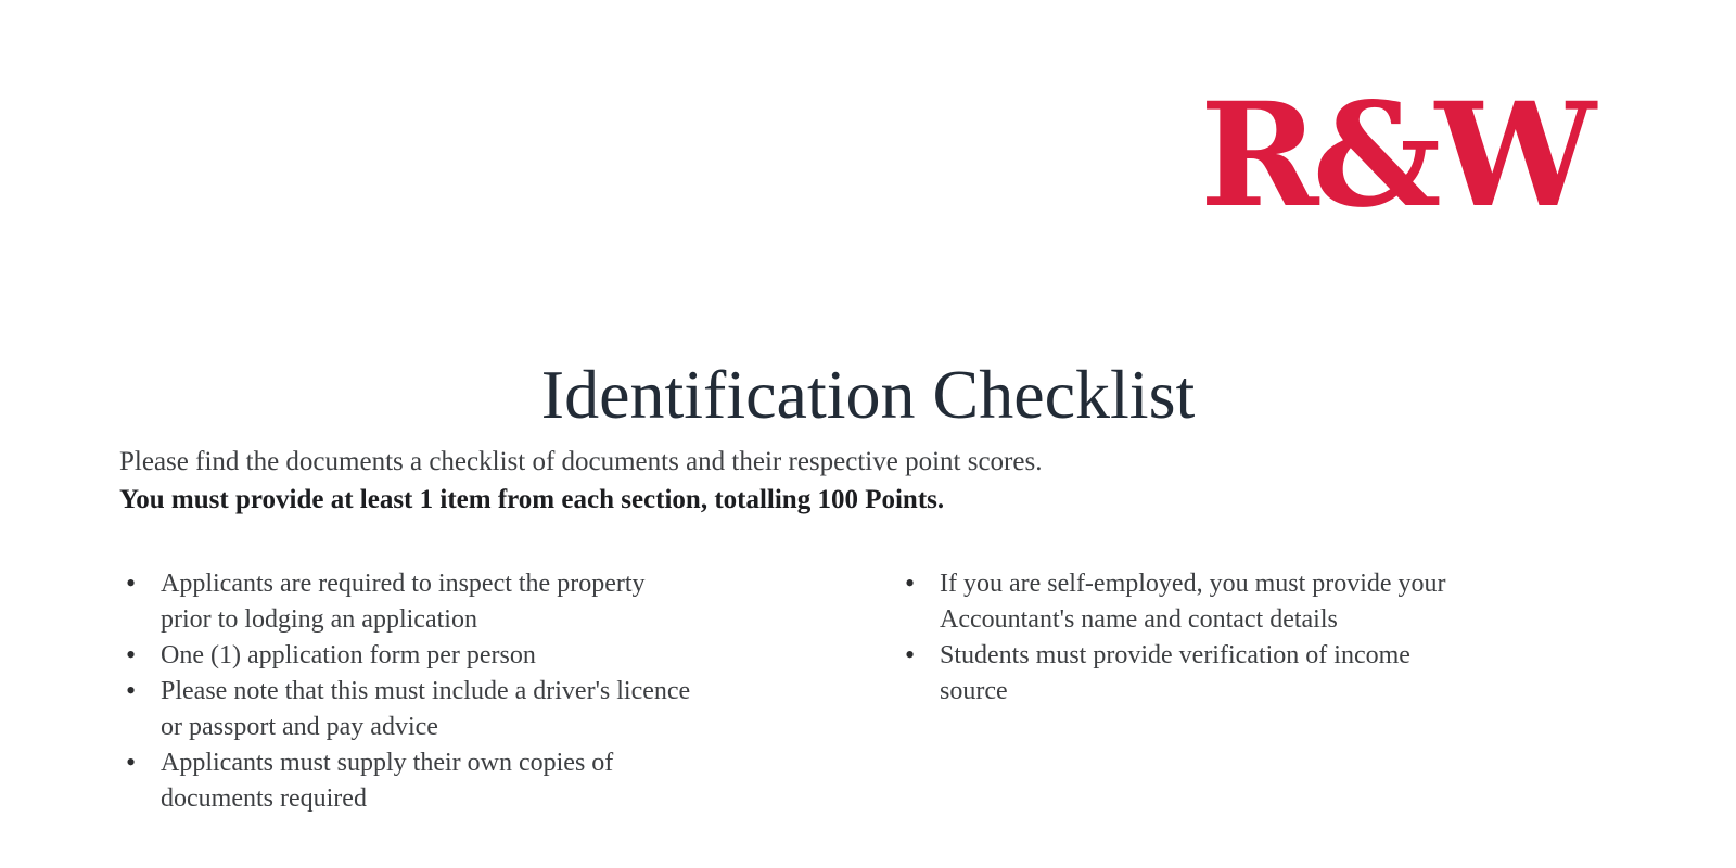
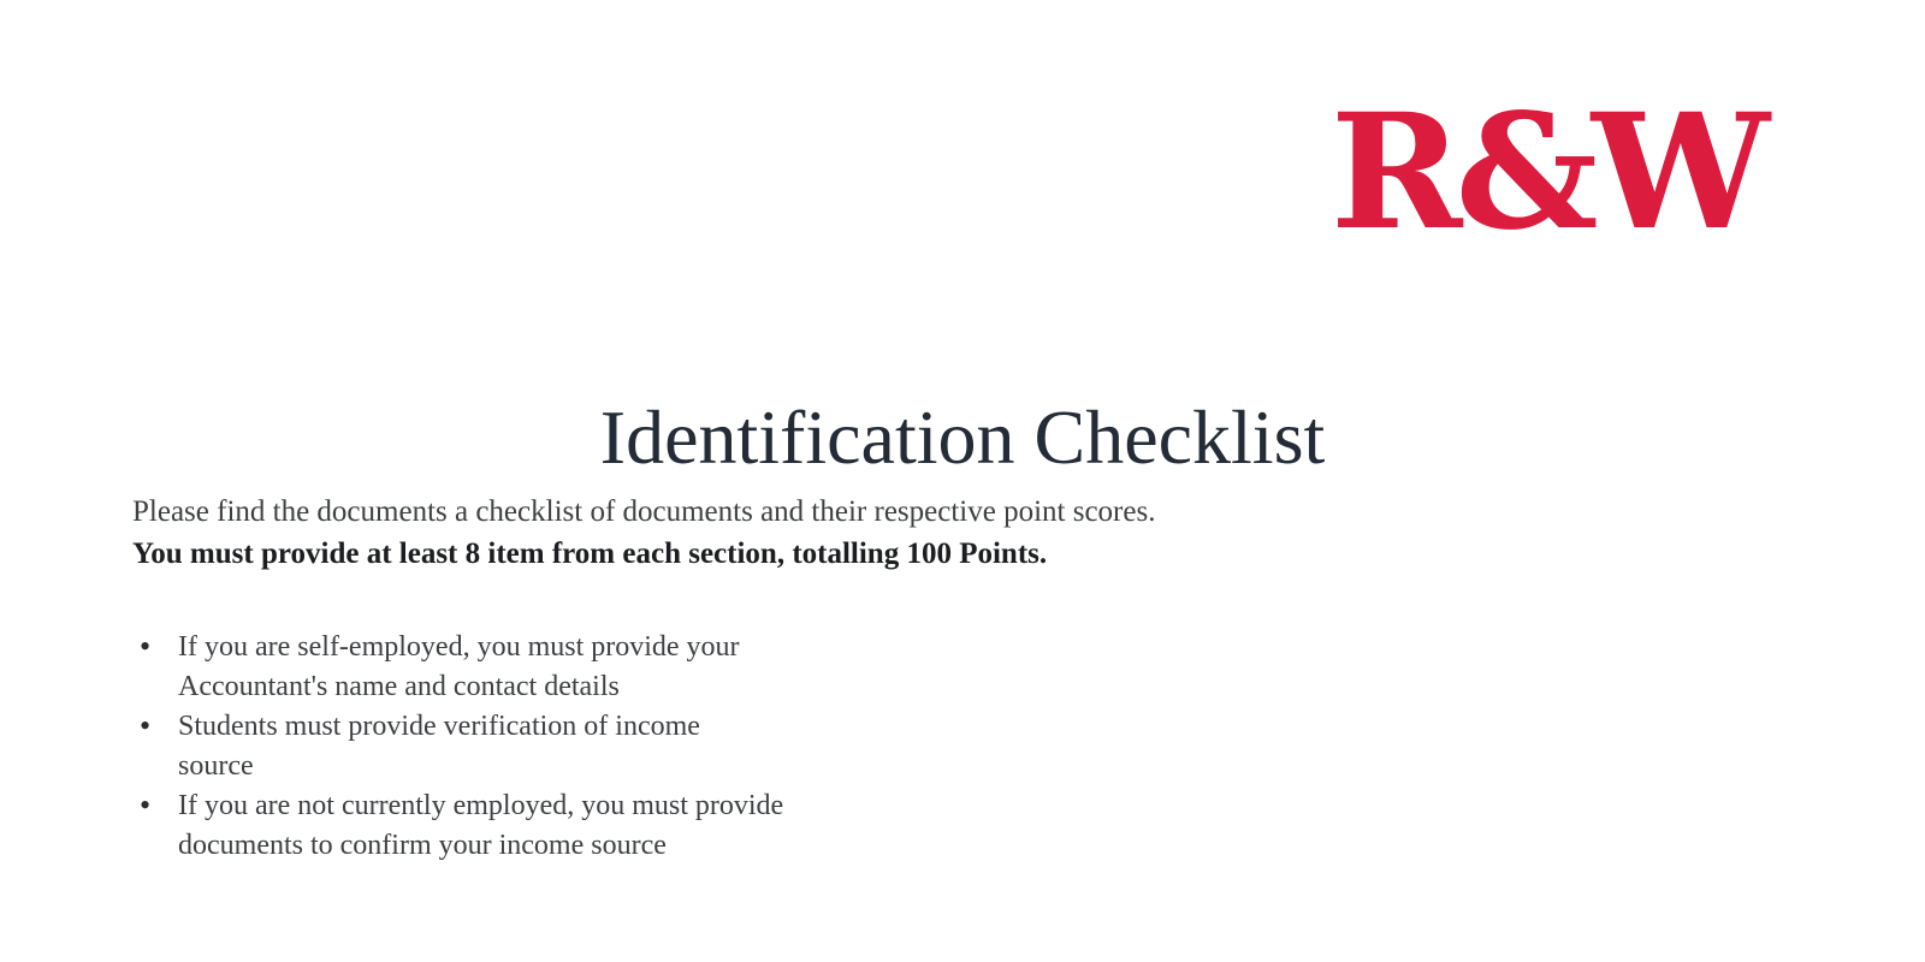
  R&W
  Identification Checklist
  Please find the documents a checklist of documents and their respective point scores.
- You must provide at least 1 item from each section, totalling 100 Points.
+ You must provide at least 8 item from each section, totalling 100 Points.
- Applicants are required to inspect the property
- prior to lodging an application
- One (1) application form per person
- Please note that this must include a driver's licence
- or passport and pay advice
- Applicants must supply their own copies of
- documents required
  If you are self-employed, you must provide your
  Accountant's name and contact details
  Students must provide verification of income
  source
+ If you are not currently employed, you must provide
+ documents to confirm your income source
